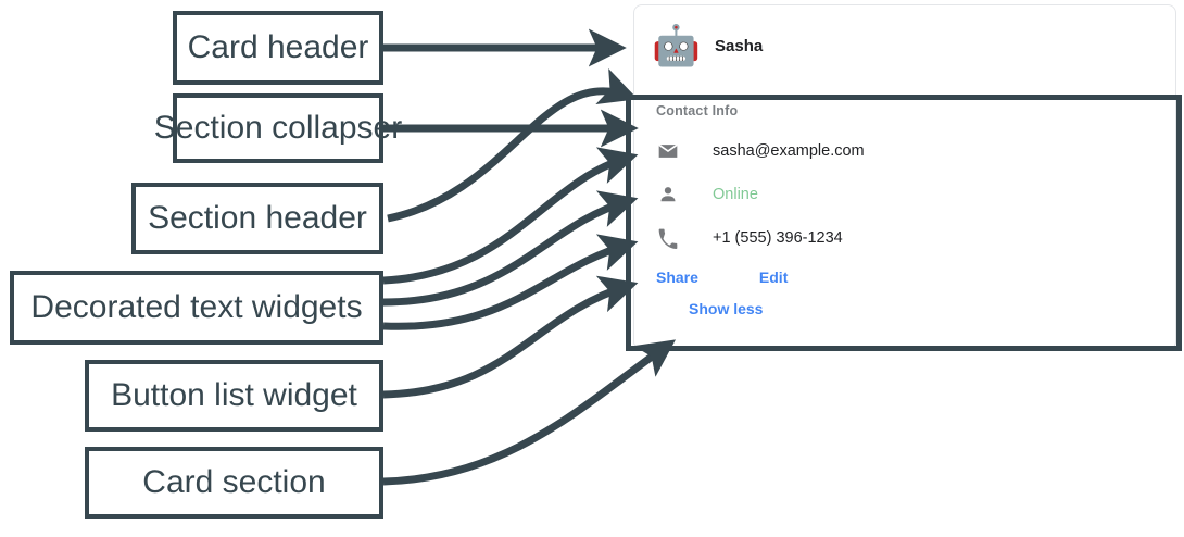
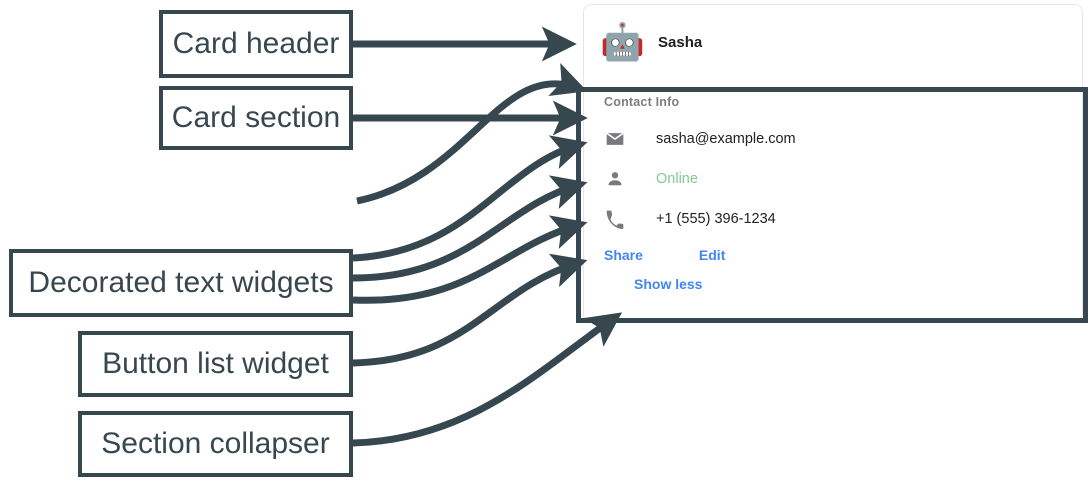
  🤖
  Sasha
  Contact Info
  sasha@example.com
  Online
  +1 (555) 396-1234
  Share
  Edit
  Show less
  Card header
- Section collapser
+ Card section
- Section header
  Decorated text widgets
  Button list widget
- Card section
+ Section collapser
